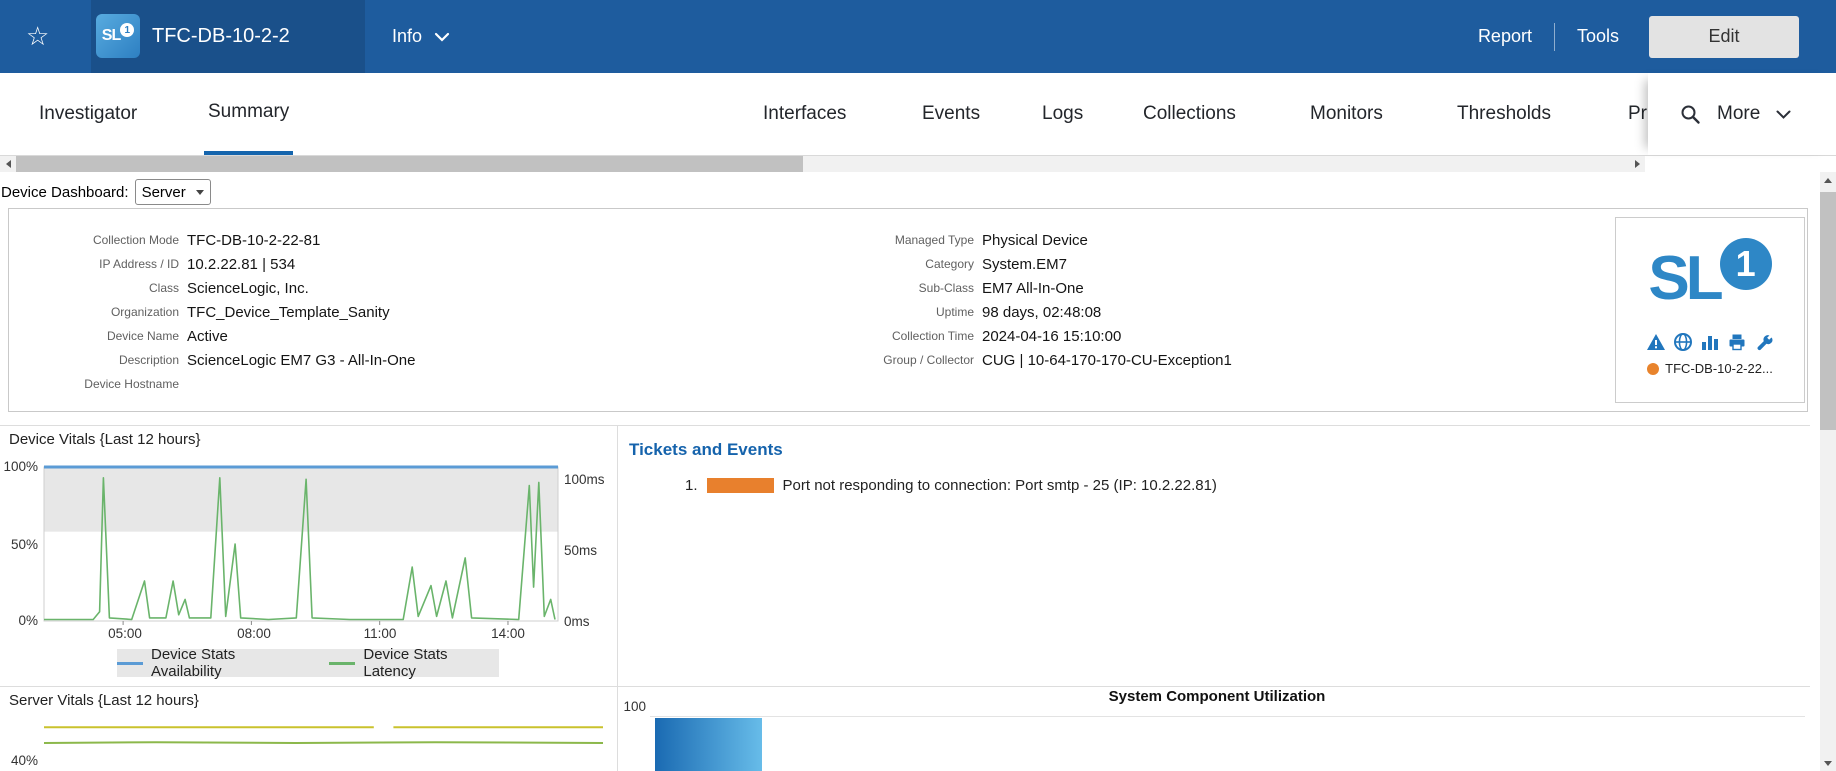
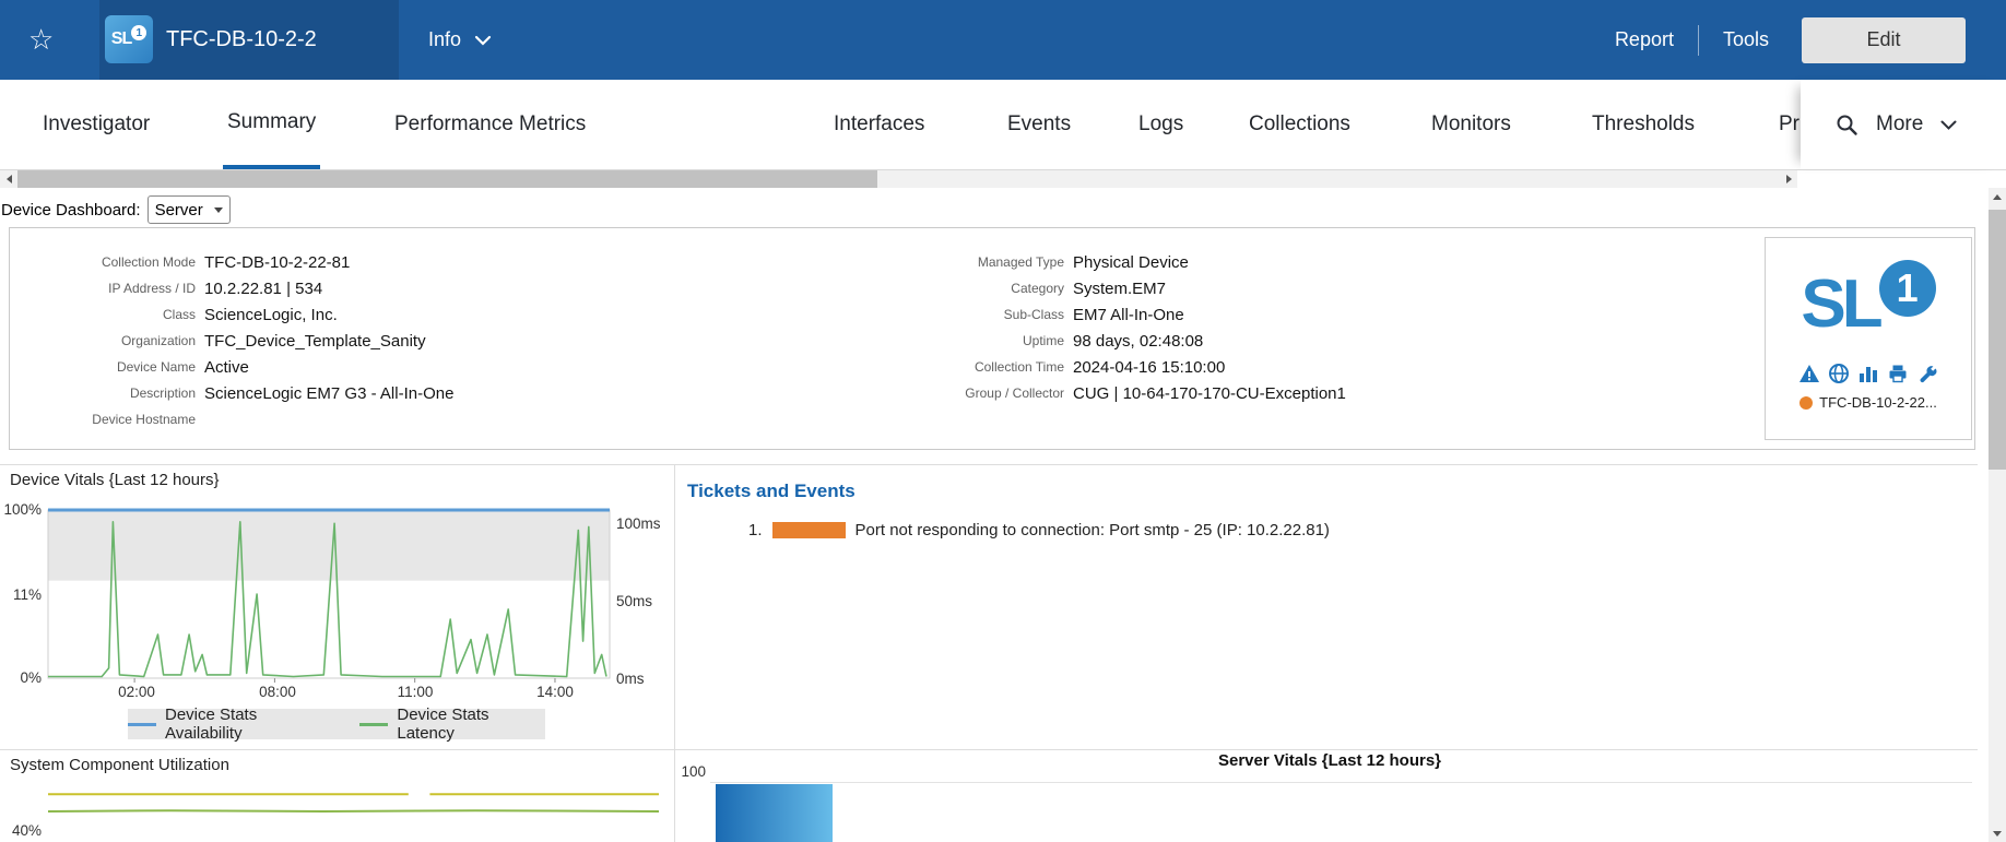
  ☆
  SL
  1
  TFC-DB-10-2-2
  Info
  Report
  Tools
  Edit
  Investigator
  Summary
+ Performance Metrics
  Interfaces
  Events
  Logs
  Collections
  Monitors
  Thresholds
  Pr
  More
  Device Dashboard:
  Server
  Collection Mode
  TFC-DB-10-2-22-81
  IP Address / ID
  10.2.22.81 | 534
  Class
  ScienceLogic, Inc.
  Organization
  TFC_Device_Template_Sanity
  Device Name
  Active
  Description
  ScienceLogic EM7 G3 - All-In-One
  Device Hostname
  Managed Type
  Physical Device
  Category
  System.EM7
  Sub-Class
  EM7 All-In-One
  Uptime
  98 days, 02:48:08
  Collection Time
  2024-04-16 15:10:00
  Group / Collector
  CUG | 10-64-170-170-CU-Exception1
  SL
  1
  TFC-DB-10-2-22...
  Device Vitals {Last 12 hours}
  100%
- 50%
+ 11%
  0%
  100ms
  50ms
  0ms
- 05:00
+ 02:00
  08:00
  11:00
  14:00
  Device Stats Availability
  Device Stats Latency
  Tickets and Events
  1.
  Port not responding to connection: Port smtp - 25 (IP: 10.2.22.81)
- Server Vitals {Last 12 hours}
+ System Component Utilization
  40%
- System Component Utilization
+ Server Vitals {Last 12 hours}
  100
